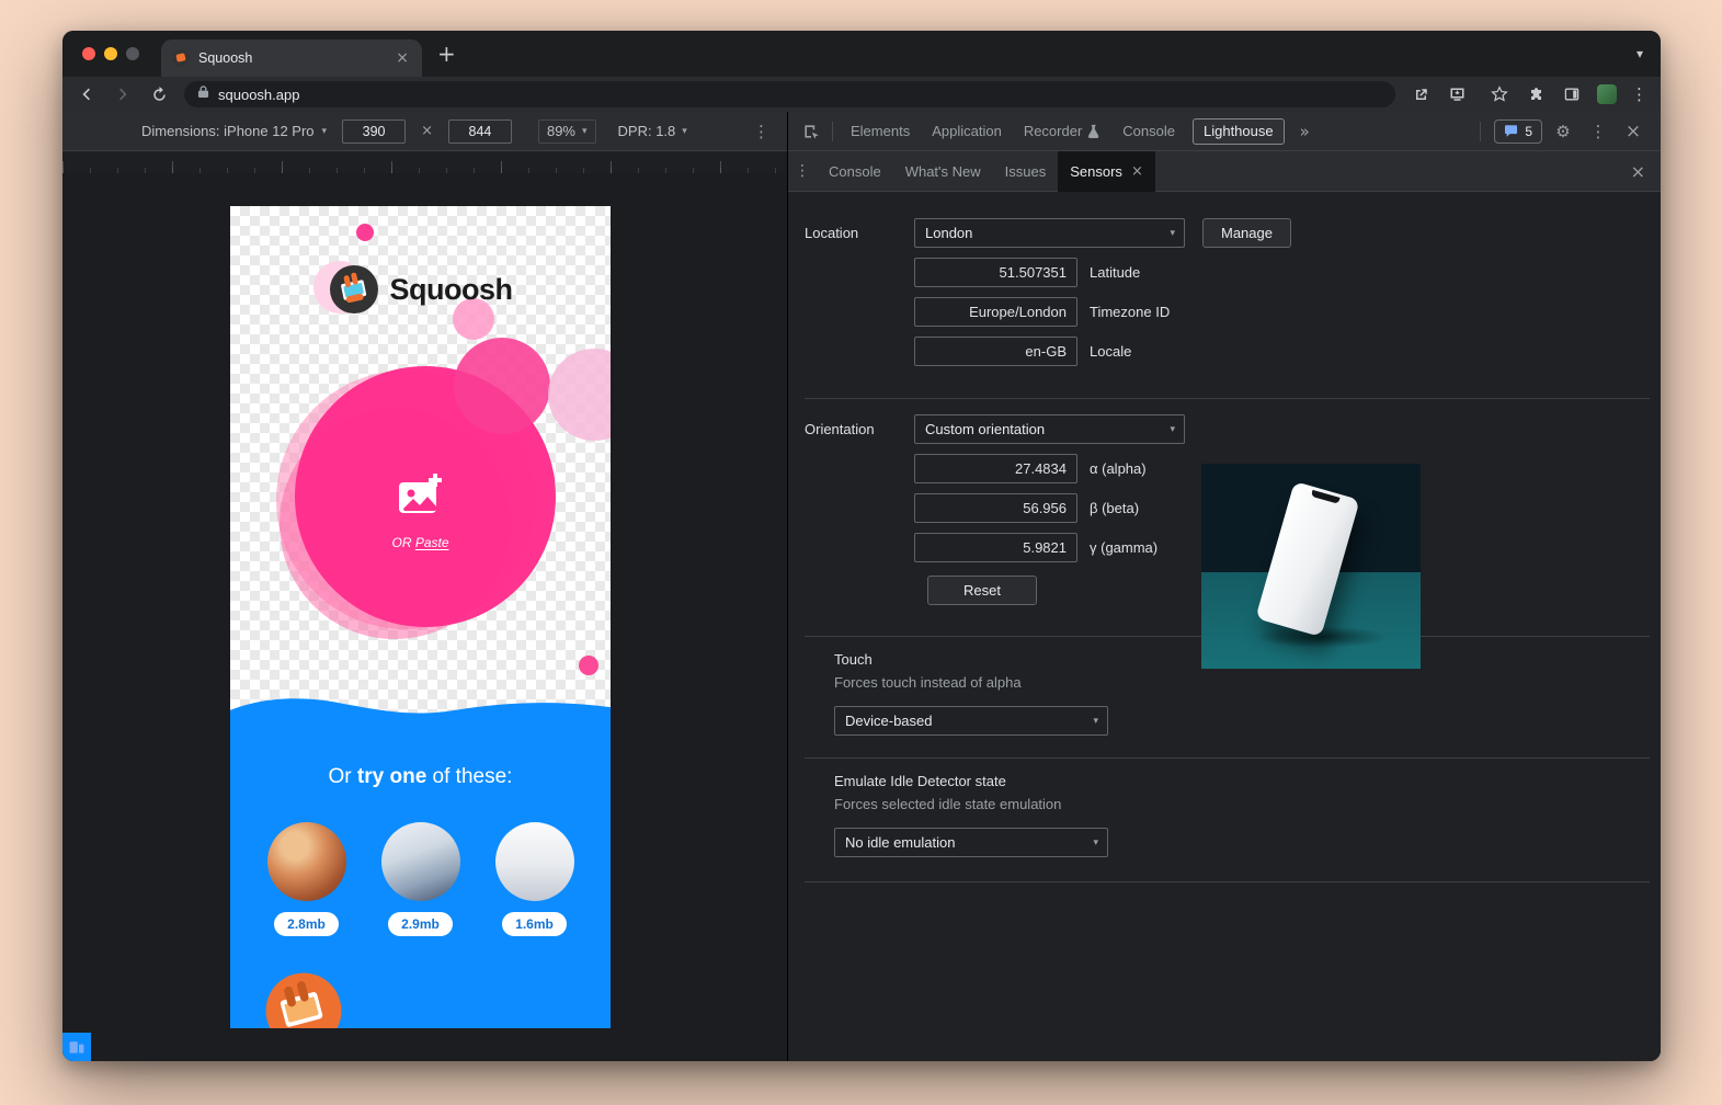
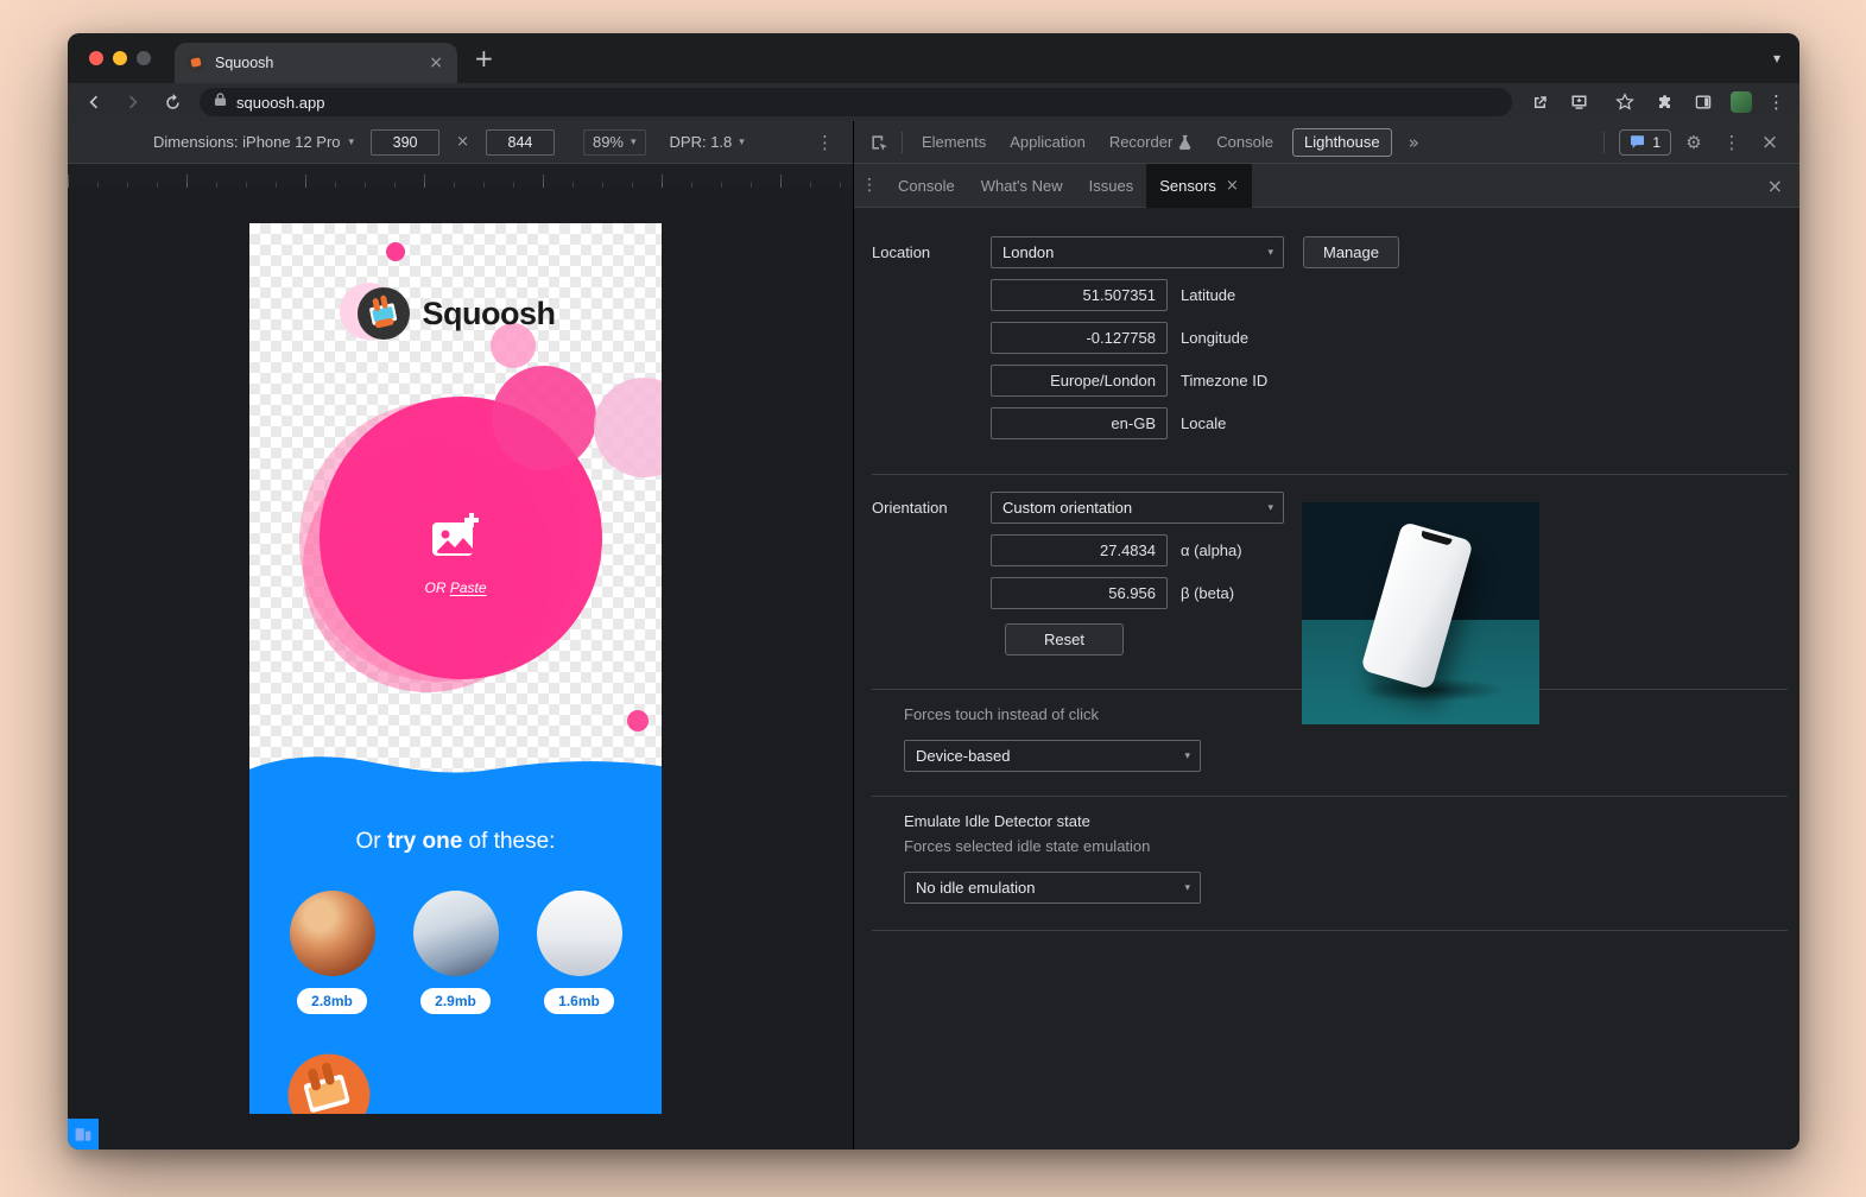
  Squoosh
  ×
  +
  ▾
  squoosh.app
  ⋮
  Dimensions: iPhone 12 Pro
  ▾
  390
  ×
  844
  89%
  ▾
  DPR: 1.8
  ▾
  ⋮
  Squoosh
  OR Paste
  Or try one of these:
  2.8mb
  2.9mb
  1.6mb
  Elements
  Application
  Recorder
  Console
  Lighthouse
  »
- 5
+ 1
  ⚙
  ⋮
  ×
  ⋮
  Console
  What's New
  Issues
  Sensors
  ×
  ×
  Location
  London
  ▾
  Manage
  51.507351
  Latitude
+ -0.127758
+ Longitude
  Europe/London
  Timezone ID
  en-GB
  Locale
  Orientation
  Custom orientation
  ▾
  27.4834
  α (alpha)
  56.956
  β (beta)
- 5.9821
- γ (gamma)
  Reset
- Touch
- Forces touch instead of alpha
+ Forces touch instead of click
  Device-based
  ▾
  Emulate Idle Detector state
  Forces selected idle state emulation
  No idle emulation
  ▾
